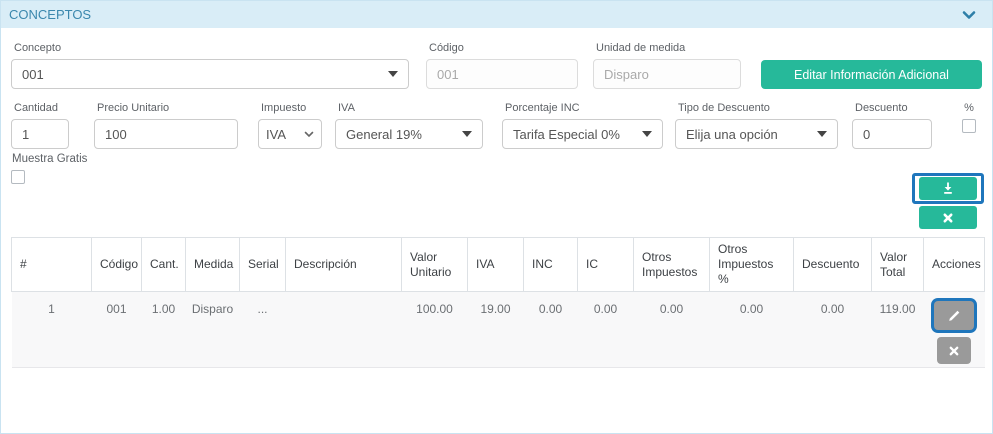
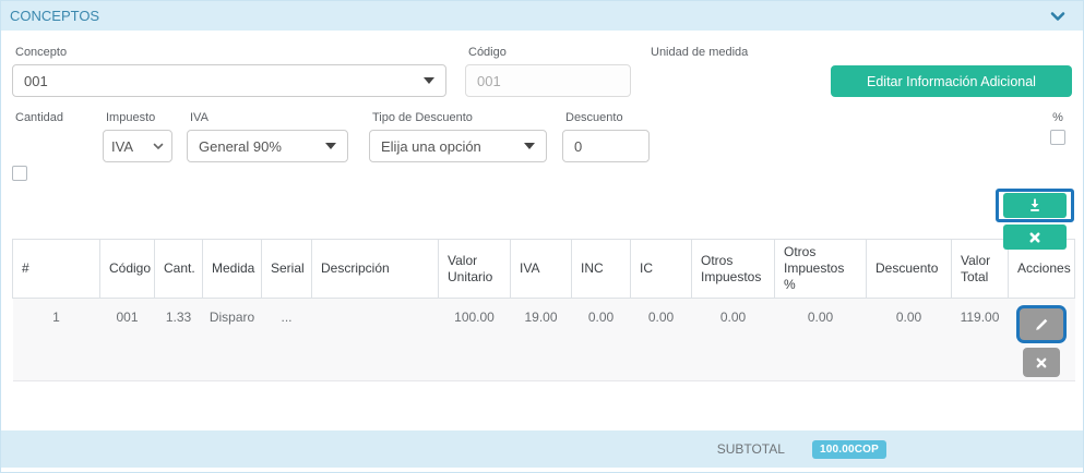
  CONCEPTOS
  Concepto
  001
  Código
  001
  Unidad de medida
- Disparo
  Editar Información Adicional
  Cantidad
- 1
- Precio Unitario
- 100
  Impuesto
  IVA
  IVA
- General 19%
+ General 90%
- Porcentaje INC
- Tarifa Especial 0%
  Tipo de Descuento
  Elija una opción
  Descuento
  0
  %
- Muestra Gratis
  #	Código	Cant.	Medida	Serial	Descripción	Valor Unitario	IVA	INC	IC	Otros Impuestos	Otros Impuestos %	Descuento	Valor Total	Acciones
- 1	001	1.00	Disparo	...		100.00	19.00	0.00	0.00	0.00	0.00	0.00	119.00
+ 1	001	1.33	Disparo	...		100.00	19.00	0.00	0.00	0.00	0.00	0.00	119.00
+ SUBTOTAL
+ 100.00COP
